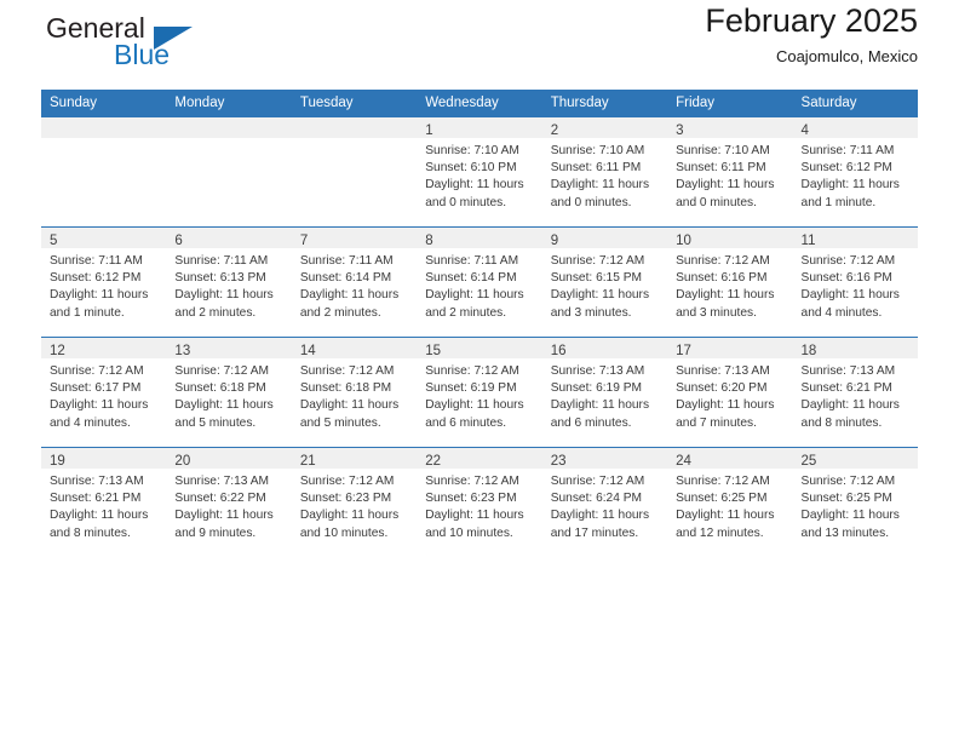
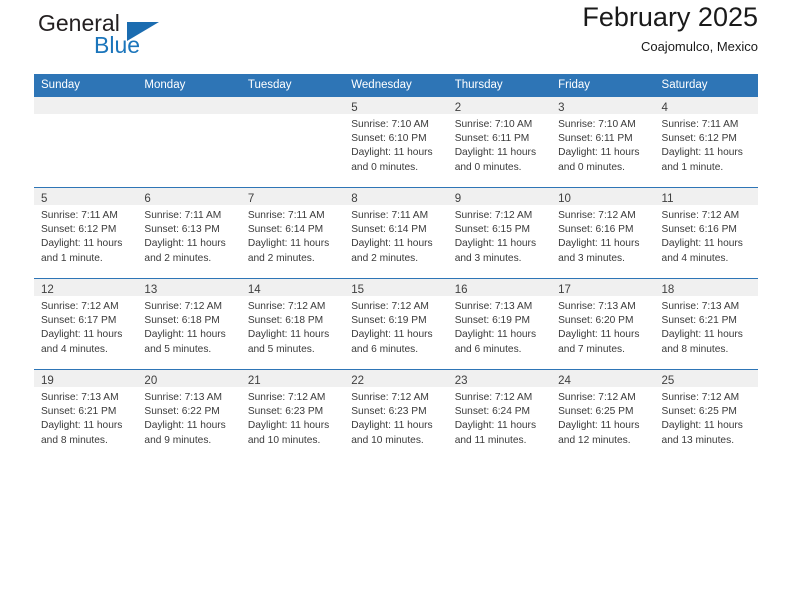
  General
  Blue
  February 2025
  Coajomulco, Mexico
  Sunday	Monday	Tuesday	Wednesday	Thursday	Friday	Saturday
- 			1Sunrise: 7:10 AMSunset: 6:10 PMDaylight: 11 hoursand 0 minutes.	2Sunrise: 7:10 AMSunset: 6:11 PMDaylight: 11 hoursand 0 minutes.	3Sunrise: 7:10 AMSunset: 6:11 PMDaylight: 11 hoursand 0 minutes.	4Sunrise: 7:11 AMSunset: 6:12 PMDaylight: 11 hoursand 1 minute.
+ 			5Sunrise: 7:10 AMSunset: 6:10 PMDaylight: 11 hoursand 0 minutes.	2Sunrise: 7:10 AMSunset: 6:11 PMDaylight: 11 hoursand 0 minutes.	3Sunrise: 7:10 AMSunset: 6:11 PMDaylight: 11 hoursand 0 minutes.	4Sunrise: 7:11 AMSunset: 6:12 PMDaylight: 11 hoursand 1 minute.
  5Sunrise: 7:11 AMSunset: 6:12 PMDaylight: 11 hoursand 1 minute.	6Sunrise: 7:11 AMSunset: 6:13 PMDaylight: 11 hoursand 2 minutes.	7Sunrise: 7:11 AMSunset: 6:14 PMDaylight: 11 hoursand 2 minutes.	8Sunrise: 7:11 AMSunset: 6:14 PMDaylight: 11 hoursand 2 minutes.	9Sunrise: 7:12 AMSunset: 6:15 PMDaylight: 11 hoursand 3 minutes.	10Sunrise: 7:12 AMSunset: 6:16 PMDaylight: 11 hoursand 3 minutes.	11Sunrise: 7:12 AMSunset: 6:16 PMDaylight: 11 hoursand 4 minutes.
  12Sunrise: 7:12 AMSunset: 6:17 PMDaylight: 11 hoursand 4 minutes.	13Sunrise: 7:12 AMSunset: 6:18 PMDaylight: 11 hoursand 5 minutes.	14Sunrise: 7:12 AMSunset: 6:18 PMDaylight: 11 hoursand 5 minutes.	15Sunrise: 7:12 AMSunset: 6:19 PMDaylight: 11 hoursand 6 minutes.	16Sunrise: 7:13 AMSunset: 6:19 PMDaylight: 11 hoursand 6 minutes.	17Sunrise: 7:13 AMSunset: 6:20 PMDaylight: 11 hoursand 7 minutes.	18Sunrise: 7:13 AMSunset: 6:21 PMDaylight: 11 hoursand 8 minutes.
- 19Sunrise: 7:13 AMSunset: 6:21 PMDaylight: 11 hoursand 8 minutes.	20Sunrise: 7:13 AMSunset: 6:22 PMDaylight: 11 hoursand 9 minutes.	21Sunrise: 7:12 AMSunset: 6:23 PMDaylight: 11 hoursand 10 minutes.	22Sunrise: 7:12 AMSunset: 6:23 PMDaylight: 11 hoursand 10 minutes.	23Sunrise: 7:12 AMSunset: 6:24 PMDaylight: 11 hoursand 17 minutes.	24Sunrise: 7:12 AMSunset: 6:25 PMDaylight: 11 hoursand 12 minutes.	25Sunrise: 7:12 AMSunset: 6:25 PMDaylight: 11 hoursand 13 minutes.
+ 19Sunrise: 7:13 AMSunset: 6:21 PMDaylight: 11 hoursand 8 minutes.	20Sunrise: 7:13 AMSunset: 6:22 PMDaylight: 11 hoursand 9 minutes.	21Sunrise: 7:12 AMSunset: 6:23 PMDaylight: 11 hoursand 10 minutes.	22Sunrise: 7:12 AMSunset: 6:23 PMDaylight: 11 hoursand 10 minutes.	23Sunrise: 7:12 AMSunset: 6:24 PMDaylight: 11 hoursand 11 minutes.	24Sunrise: 7:12 AMSunset: 6:25 PMDaylight: 11 hoursand 12 minutes.	25Sunrise: 7:12 AMSunset: 6:25 PMDaylight: 11 hoursand 13 minutes.
